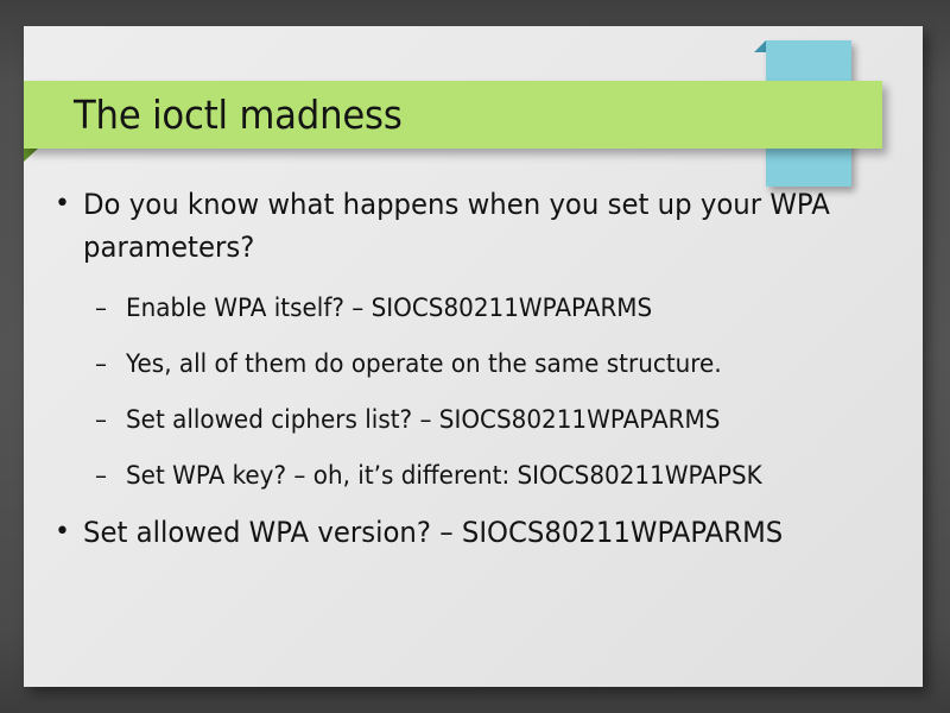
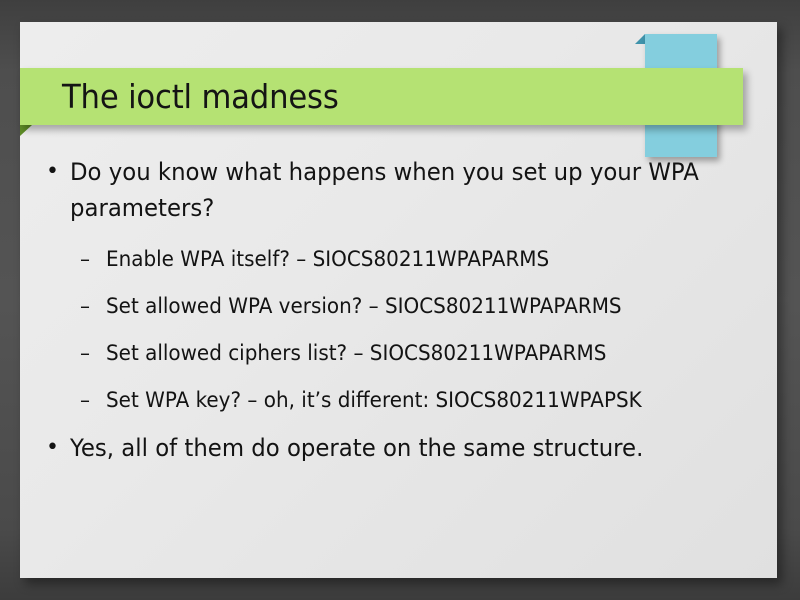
  The ioctl madness
  •
  Do you know what happens when you set up your WPA parameters?
  –
  Enable WPA itself? – SIOCS80211WPAPARMS
  –
- Yes, all of them do operate on the same structure.
+ Set allowed WPA version? – SIOCS80211WPAPARMS
  –
  Set allowed ciphers list? – SIOCS80211WPAPARMS
  –
  Set WPA key? – oh, it’s different: SIOCS80211WPAPSK
  •
- Set allowed WPA version? – SIOCS80211WPAPARMS
+ Yes, all of them do operate on the same structure.
